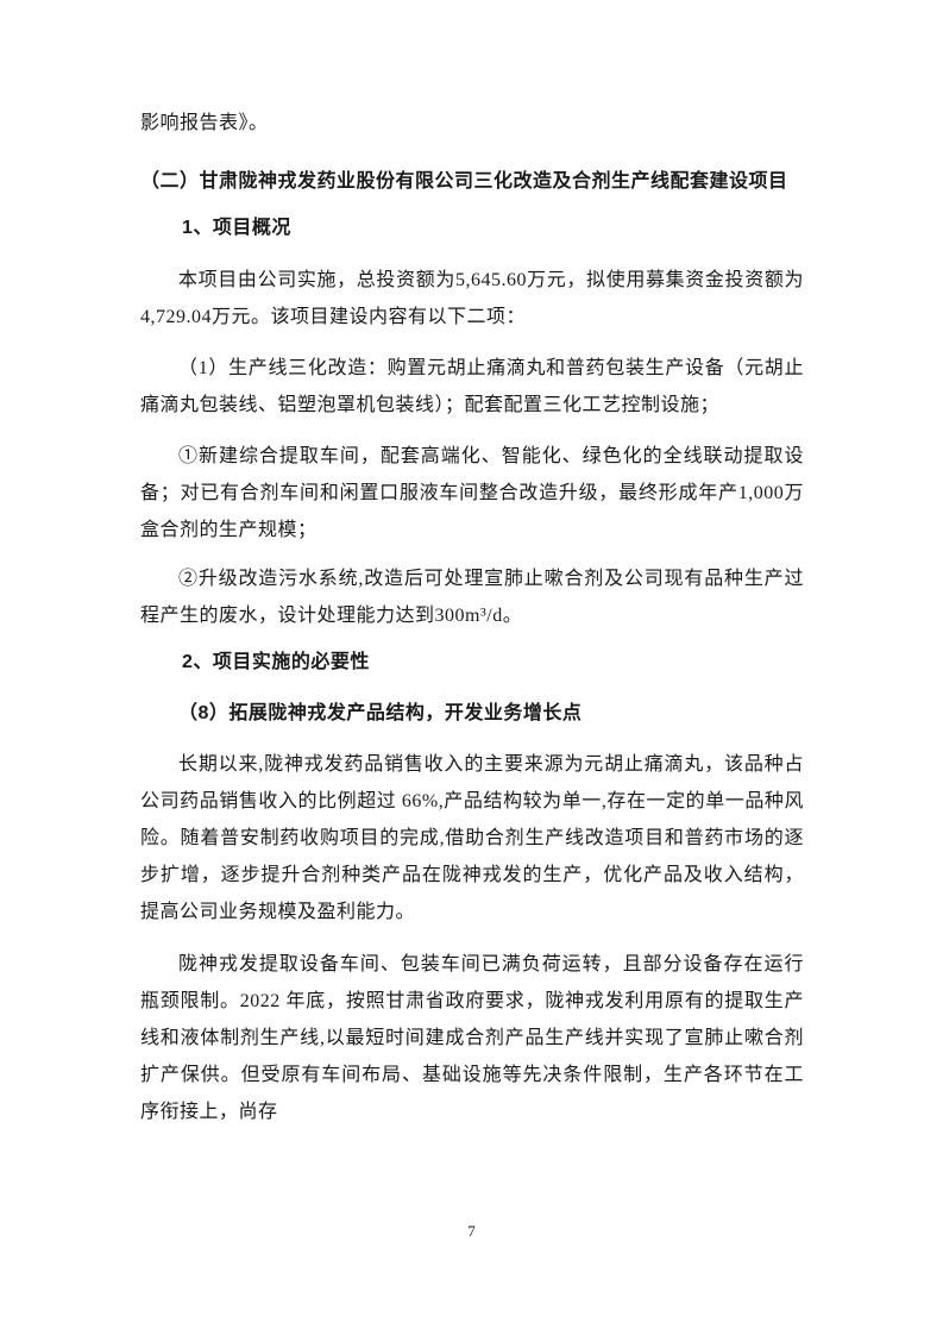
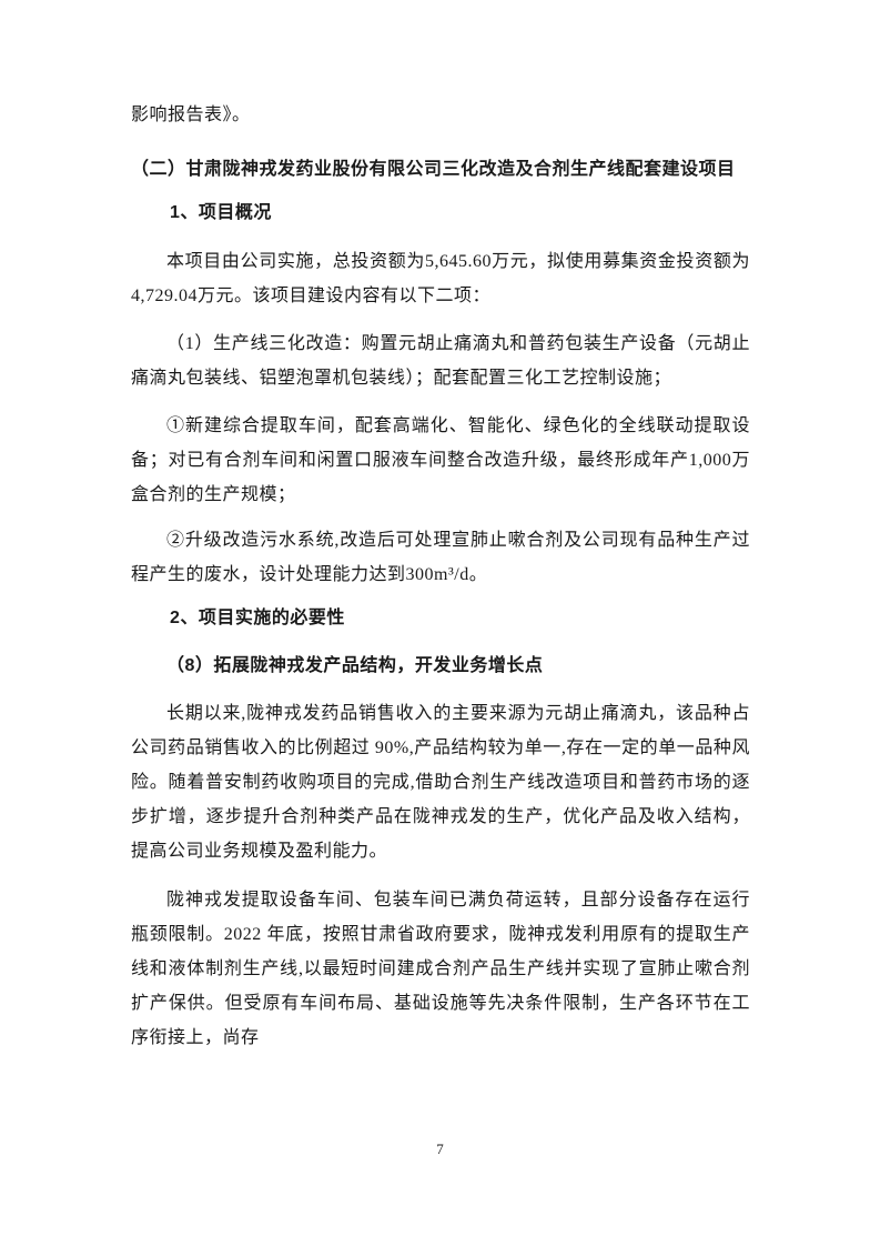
  影响报告表》。
  （二）甘肃陇神戎发药业股份有限公司三化改造及合剂生产线配套建设项目
  1、项目概况
  本项目由公司实施，总投资额为5,645.60万元，拟使用募集资金投资额为4,729.04万元。该项目建设内容有以下二项：
  （1）生产线三化改造：购置元胡止痛滴丸和普药包装生产设备（元胡止痛滴丸包装线、铝塑泡罩机包装线）；配套配置三化工艺控制设施；
  ①新建综合提取车间，配套高端化、智能化、绿色化的全线联动提取设备；对已有合剂车间和闲置口服液车间整合改造升级，最终形成年产1,000万盒合剂的生产规模；
  ②升级改造污水系统,改造后可处理宣肺止嗽合剂及公司现有品种生产过程产生的废水，设计处理能力达到300m³/d。
  2、项目实施的必要性
  （8）拓展陇神戎发产品结构，开发业务增长点
- 长期以来,陇神戎发药品销售收入的主要来源为元胡止痛滴丸，该品种占公司药品销售收入的比例超过 66%,产品结构较为单一,存在一定的单一品种风险。随着普安制药收购项目的完成,借助合剂生产线改造项目和普药市场的逐步扩增，逐步提升合剂种类产品在陇神戎发的生产，优化产品及收入结构，提高公司业务规模及盈利能力。
+ 长期以来,陇神戎发药品销售收入的主要来源为元胡止痛滴丸，该品种占公司药品销售收入的比例超过 90%,产品结构较为单一,存在一定的单一品种风险。随着普安制药收购项目的完成,借助合剂生产线改造项目和普药市场的逐步扩增，逐步提升合剂种类产品在陇神戎发的生产，优化产品及收入结构，提高公司业务规模及盈利能力。
  陇神戎发提取设备车间、包装车间已满负荷运转，且部分设备存在运行瓶颈限制。2022 年底，按照甘肃省政府要求，陇神戎发利用原有的提取生产线和液体制剂生产线,以最短时间建成合剂产品生产线并实现了宣肺止嗽合剂扩产保供。但受原有车间布局、基础设施等先决条件限制，生产各环节在工序衔接上，尚存
  7
